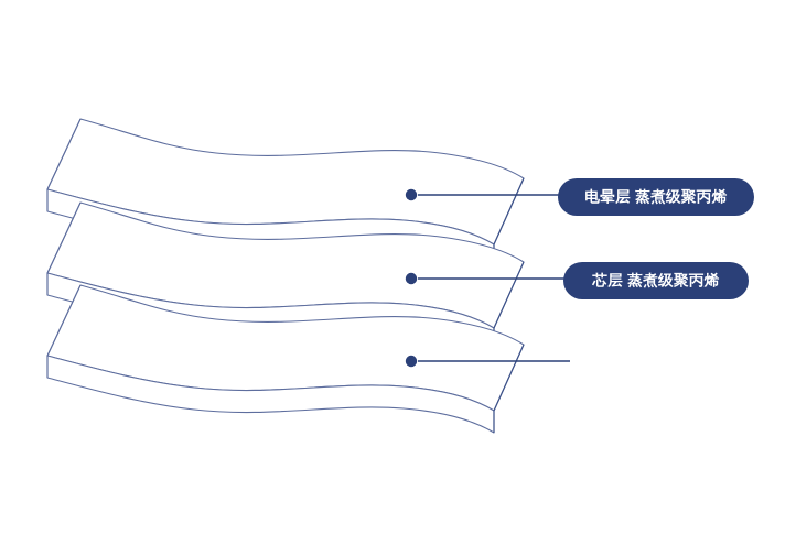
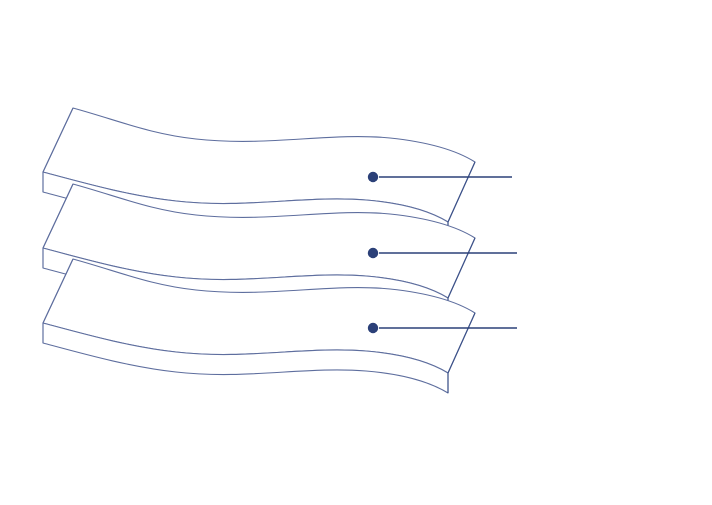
- 电晕层 蒸煮级聚丙烯
- 芯层 蒸煮级聚丙烯
